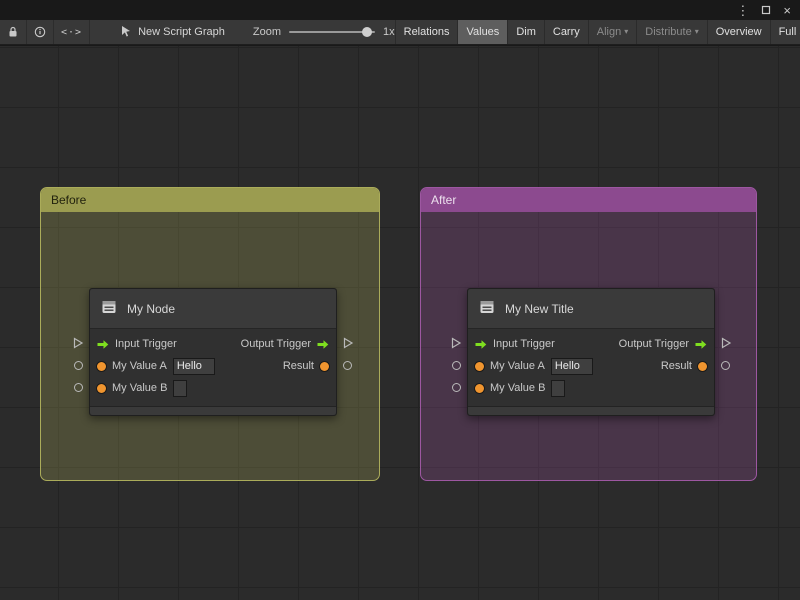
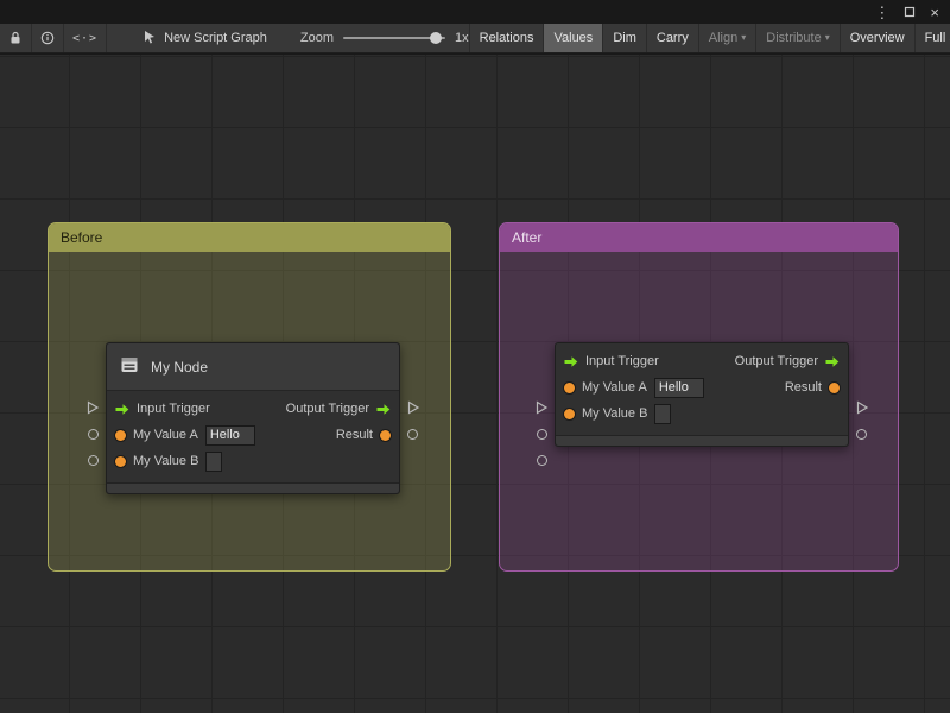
  ⋮
  ×
  <·>
  New Script Graph
  Zoom
  1x
  Relations
  Values
  Dim
  Carry
  Align
  ▾
  Distribute
  ▾
  Overview
  Before
  My Node
  Input Trigger
  Output Trigger
  My Value A
  Hello
  Result
  My Value B
  After
- My New Title
  Input Trigger
  Output Trigger
  My Value A
  Hello
  Result
  My Value B
